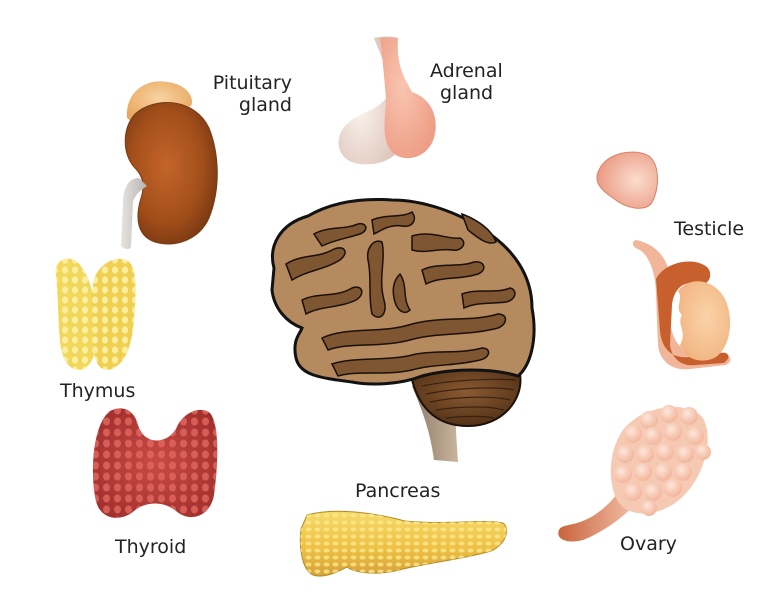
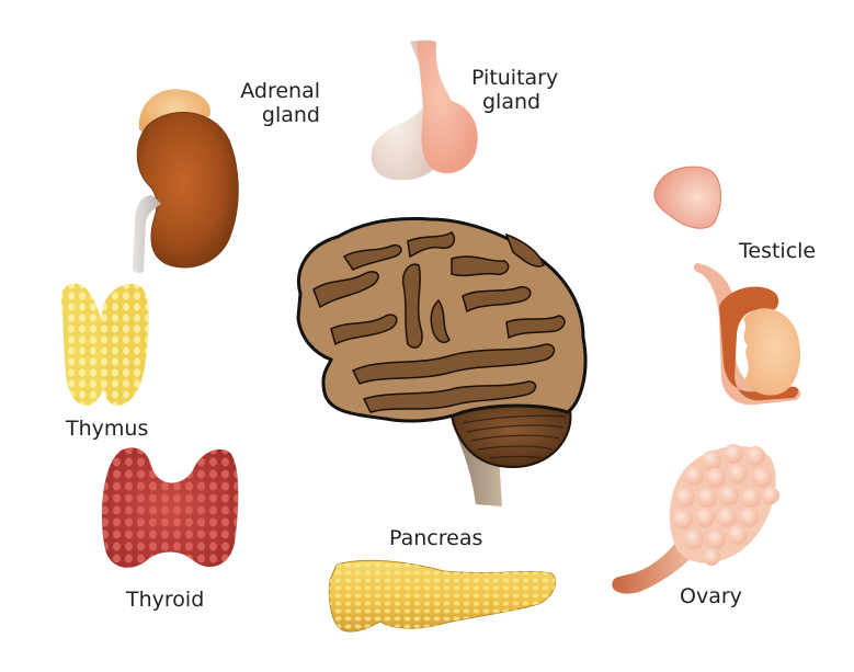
- Pituitary
+ Adrenal
  gland
- Adrenal
+ Pituitary
  gland
  Testicle
  Thymus
  Thyroid
  Pancreas
  Ovary
